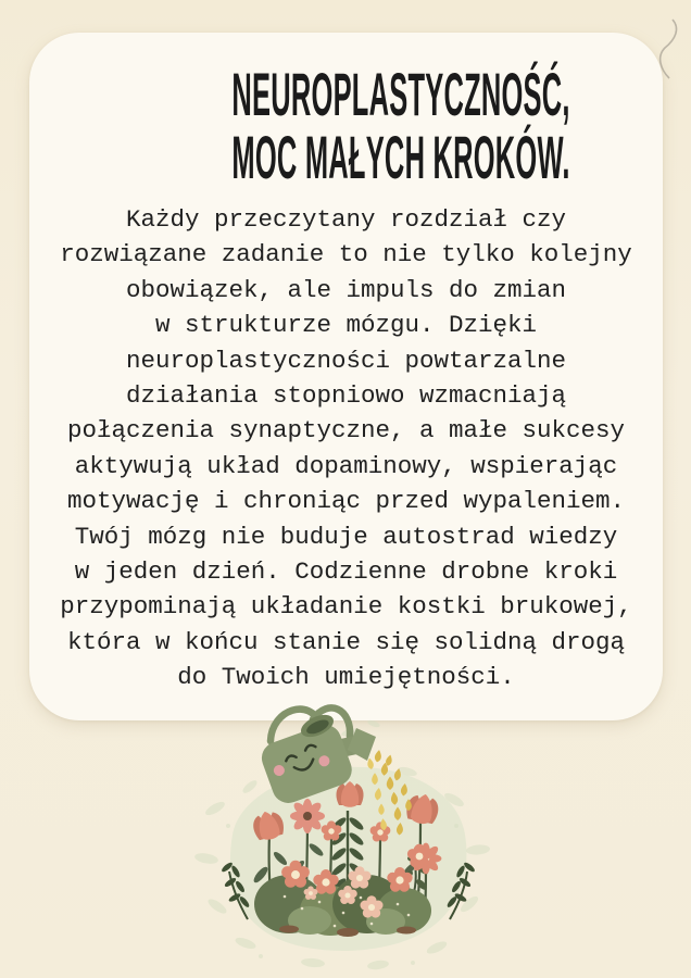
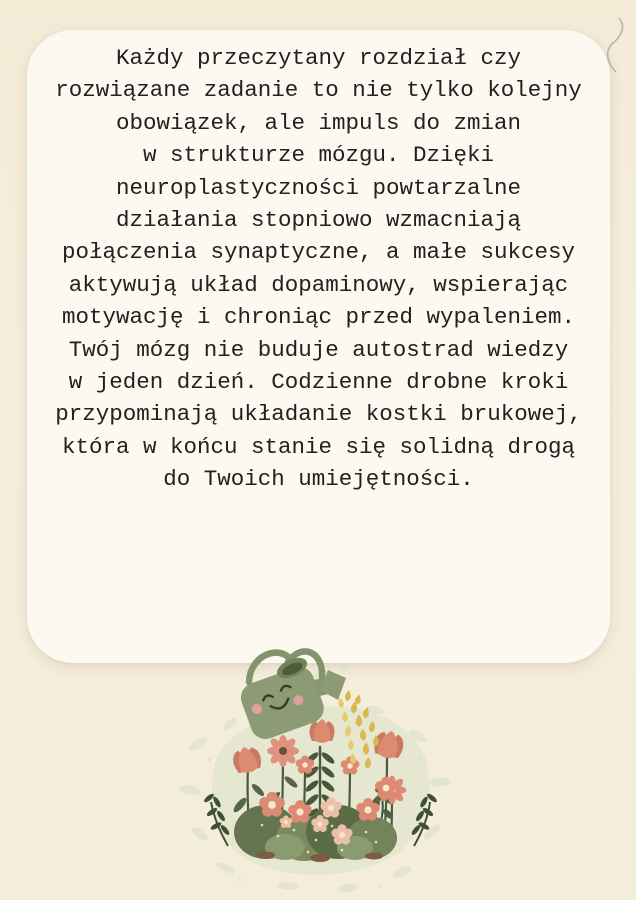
- NEUROPLASTYCZNOŚĆ,
- MOC MAŁYCH KROKÓW.
  Każdy przeczytany rozdział czy
  rozwiązane zadanie to nie tylko kolejny
  obowiązek, ale impuls do zmian
  w strukturze mózgu. Dzięki
  neuroplastyczności powtarzalne
  działania stopniowo wzmacniają
  połączenia synaptyczne, a małe sukcesy
  aktywują układ dopaminowy, wspierając
  motywację i chroniąc przed wypaleniem.
  Twój mózg nie buduje autostrad wiedzy
  w jeden dzień. Codzienne drobne kroki
  przypominają układanie kostki brukowej,
  która w końcu stanie się solidną drogą
  do Twoich umiejętności.
